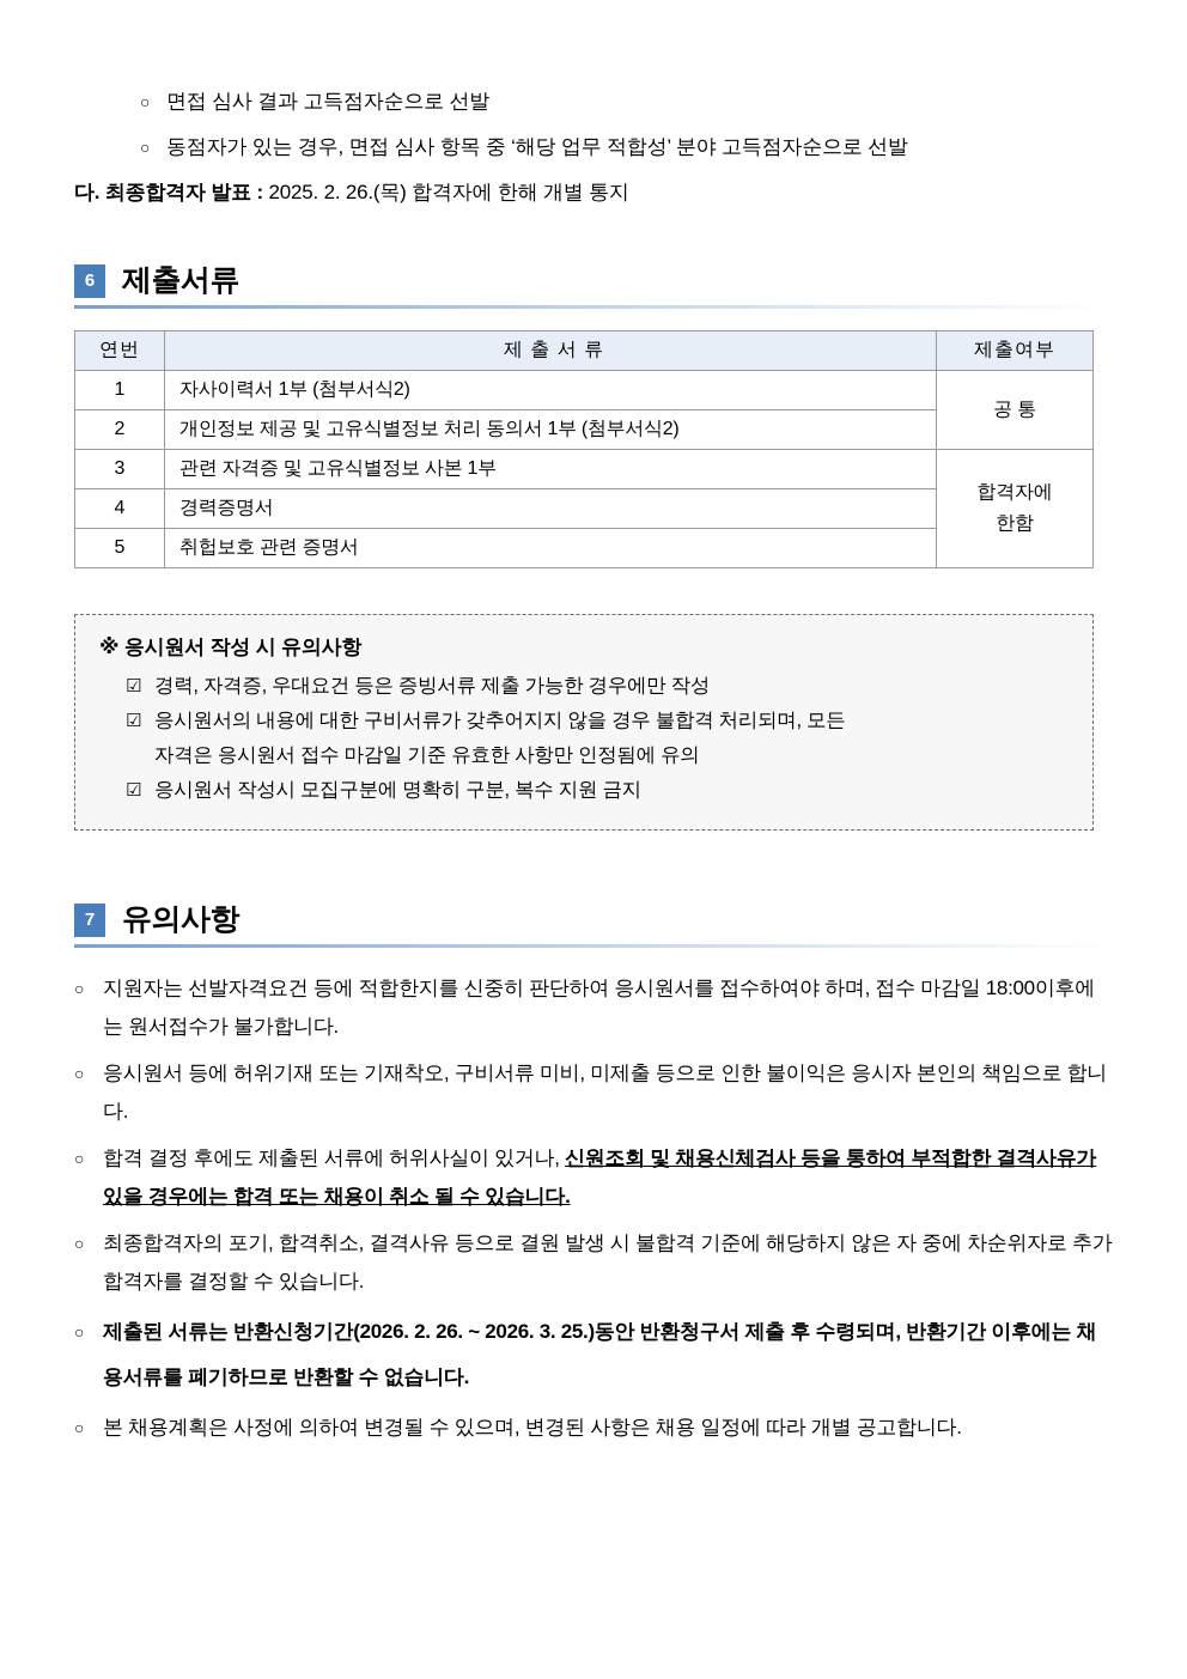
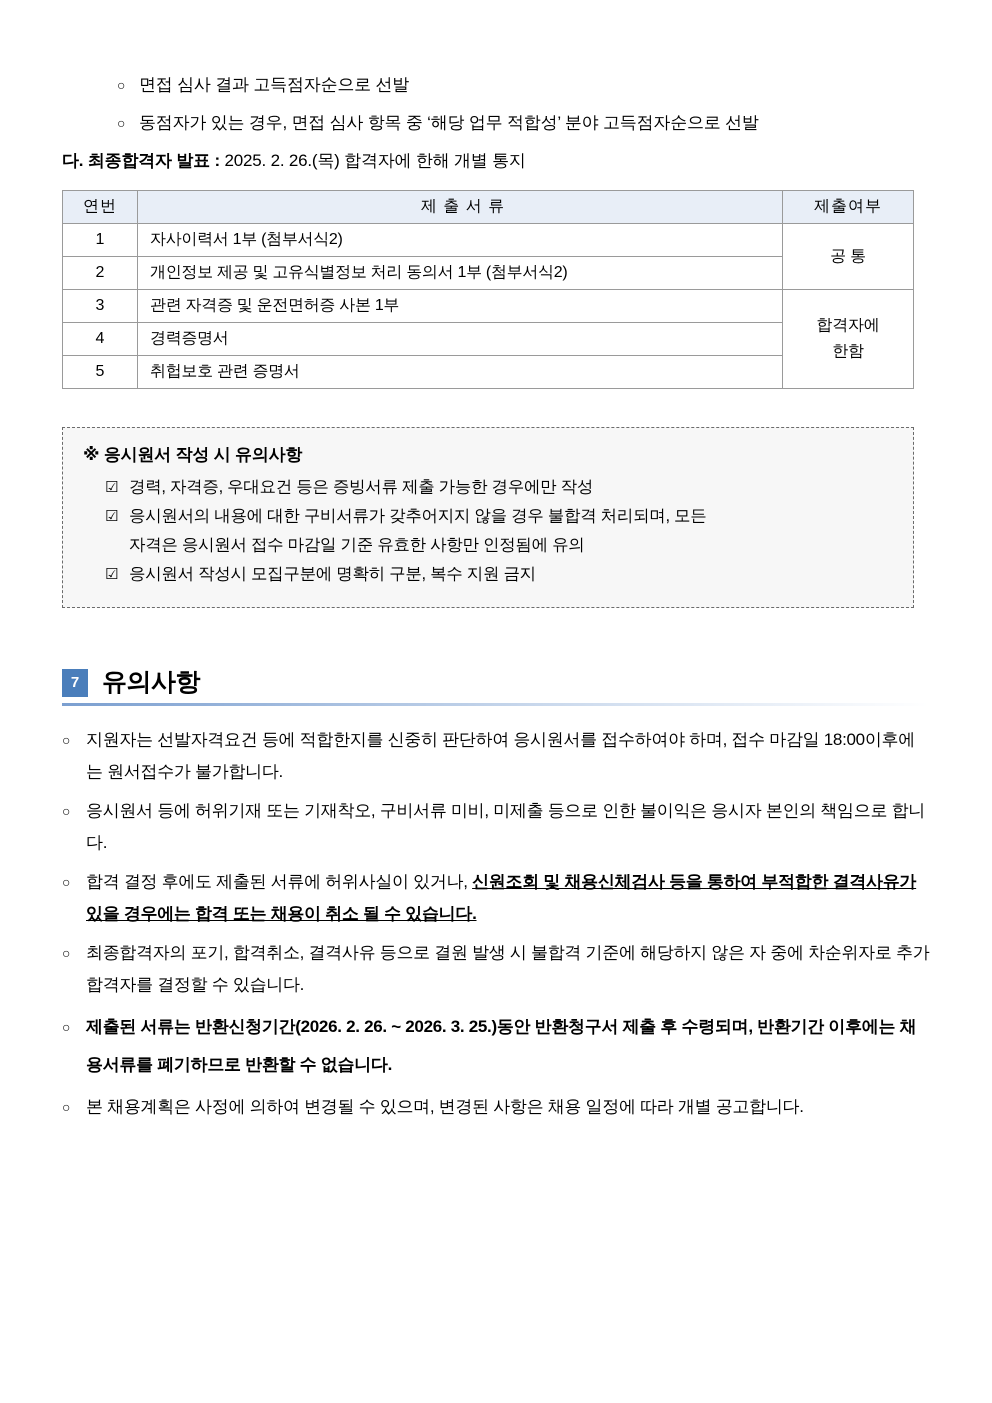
  ○
  면접 심사 결과 고득점자순으로 선발
  ○
  동점자가 있는 경우, 면접 심사 항목 중 ‘해당 업무 적합성’ 분야 고득점자순으로 선발
  다. 최종합격자 발표 : 2025. 2. 26.(목) 합격자에 한해 개별 통지
- 6
- 제출서류
  연번	제 출 서 류	제출여부
  1	자사이력서 1부 (첨부서식2)	공 통
  2	개인정보 제공 및 고유식별정보 처리 동의서 1부 (첨부서식2)
- 3	관련 자격증 및 고유식별정보 사본 1부	합격자에 한함
+ 3	관련 자격증 및 운전면허증 사본 1부	합격자에 한함
  4	경력증명서
  5	취헙보호 관련 증명서
  ※ 응시원서 작성 시 유의사항
  ☑
  경력, 자격증, 우대요건 등은 증빙서류 제출 가능한 경우에만 작성
  ☑
  응시원서의 내용에 대한 구비서류가 갖추어지지 않을 경우 불합격 처리되며, 모든
  자격은 응시원서 접수 마감일 기준 유효한 사항만 인정됨에 유의
  ☑
  응시원서 작성시 모집구분에 명확히 구분, 복수 지원 금지
  7
  유의사항
  ○
  지원자는 선발자격요건 등에 적합한지를 신중히 판단하여 응시원서를 접수하여야 하며, 접수 마감일 18:00이후에는 원서접수가 불가합니다.
  ○
  응시원서 등에 허위기재 또는 기재착오, 구비서류 미비, 미제출 등으로 인한 불이익은 응시자 본인의 책임으로 합니다.
  ○
  합격 결정 후에도 제출된 서류에 허위사실이 있거나, 신원조회 및 채용신체검사 등을 통하여 부적합한 결격사유가 있을 경우에는 합격 또는 채용이 취소 될 수 있습니다.
  ○
  최종합격자의 포기, 합격취소, 결격사유 등으로 결원 발생 시 불합격 기준에 해당하지 않은 자 중에 차순위자로 추가합격자를 결정할 수 있습니다.
  ○
  제출된 서류는 반환신청기간(2026. 2. 26. ~ 2026. 3. 25.)동안 반환청구서 제출 후 수령되며, 반환기간 이후에는 채용서류를 폐기하므로 반환할 수 없습니다.
  ○
  본 채용계획은 사정에 의하여 변경될 수 있으며, 변경된 사항은 채용 일정에 따라 개별 공고합니다.
